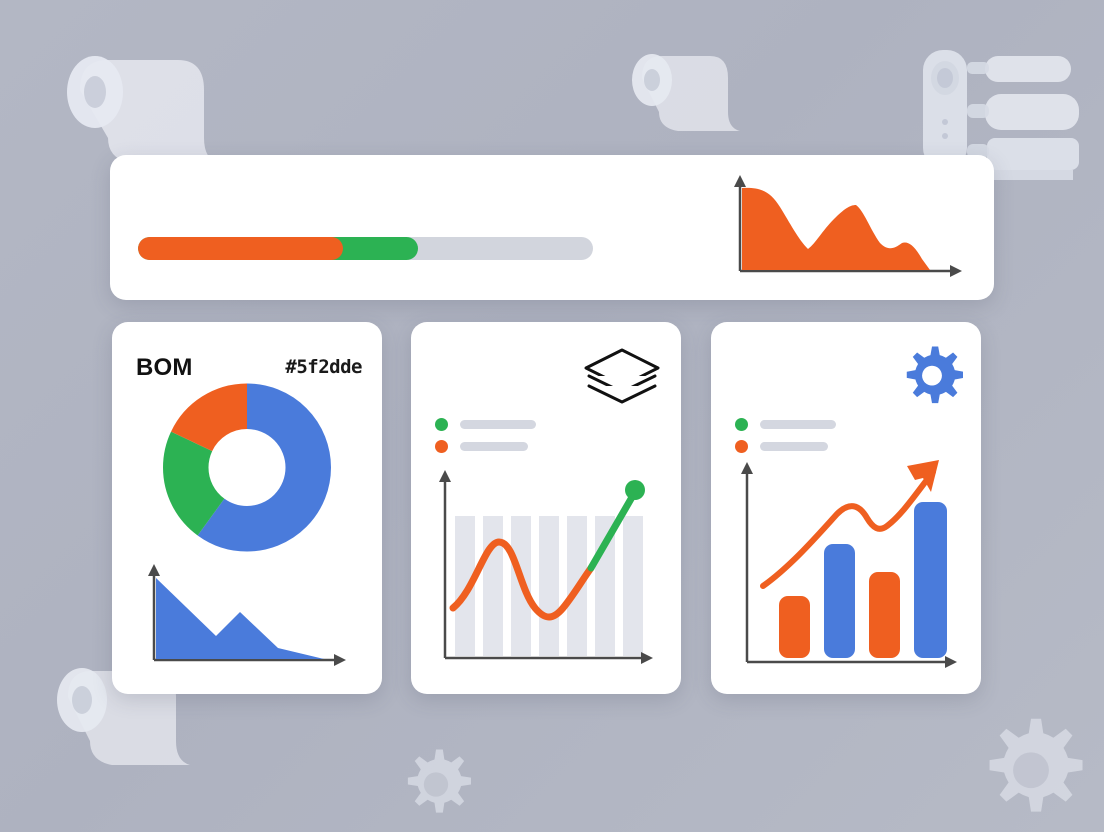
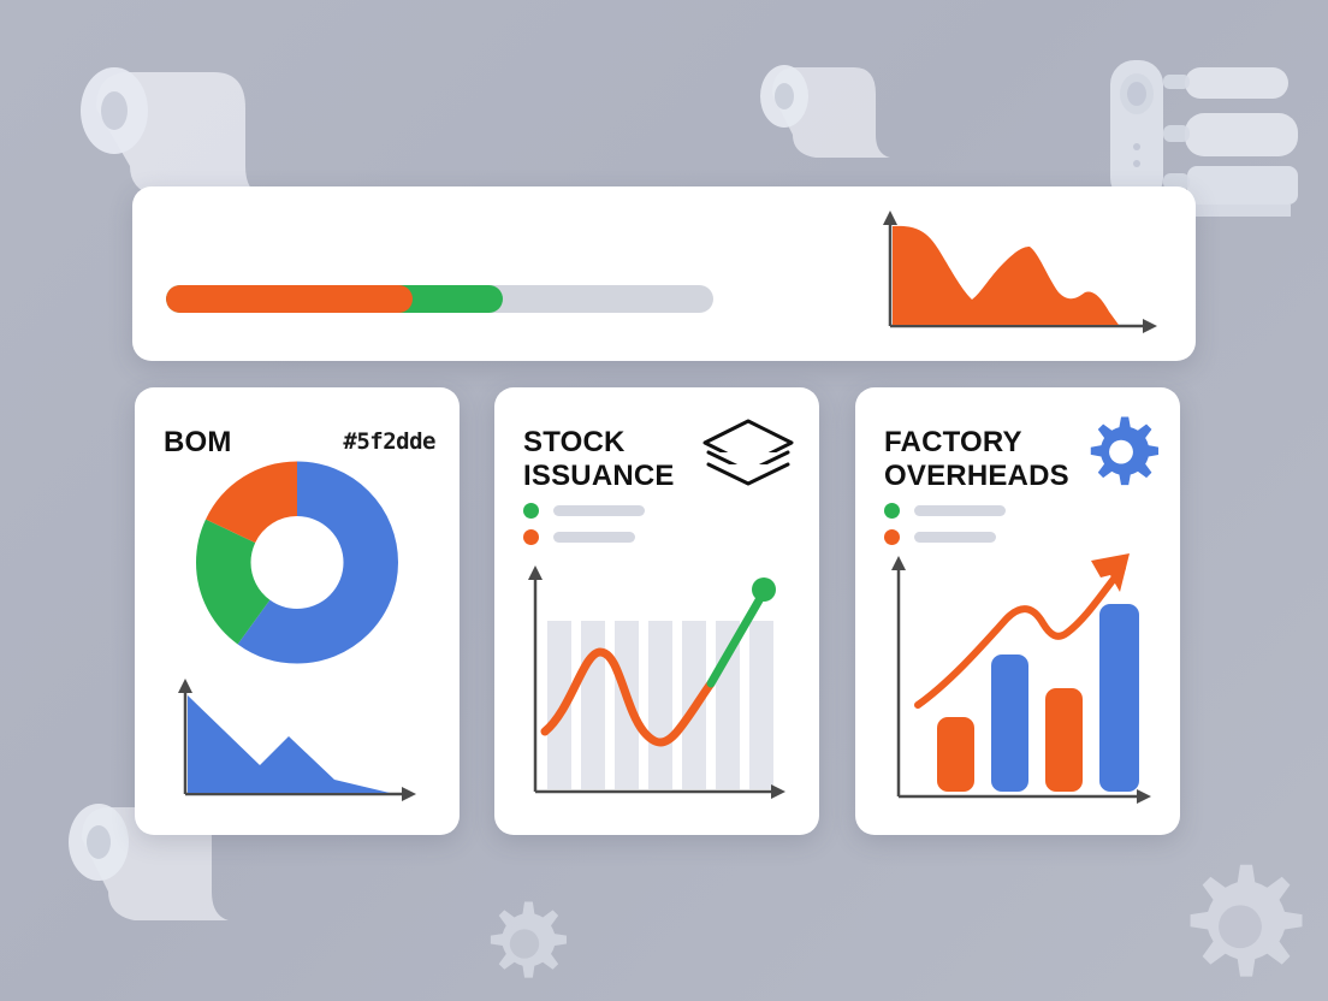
  BOM
  #5f2dde
+ STOCK ISSUANCE
+ FACTORY OVERHEADS
